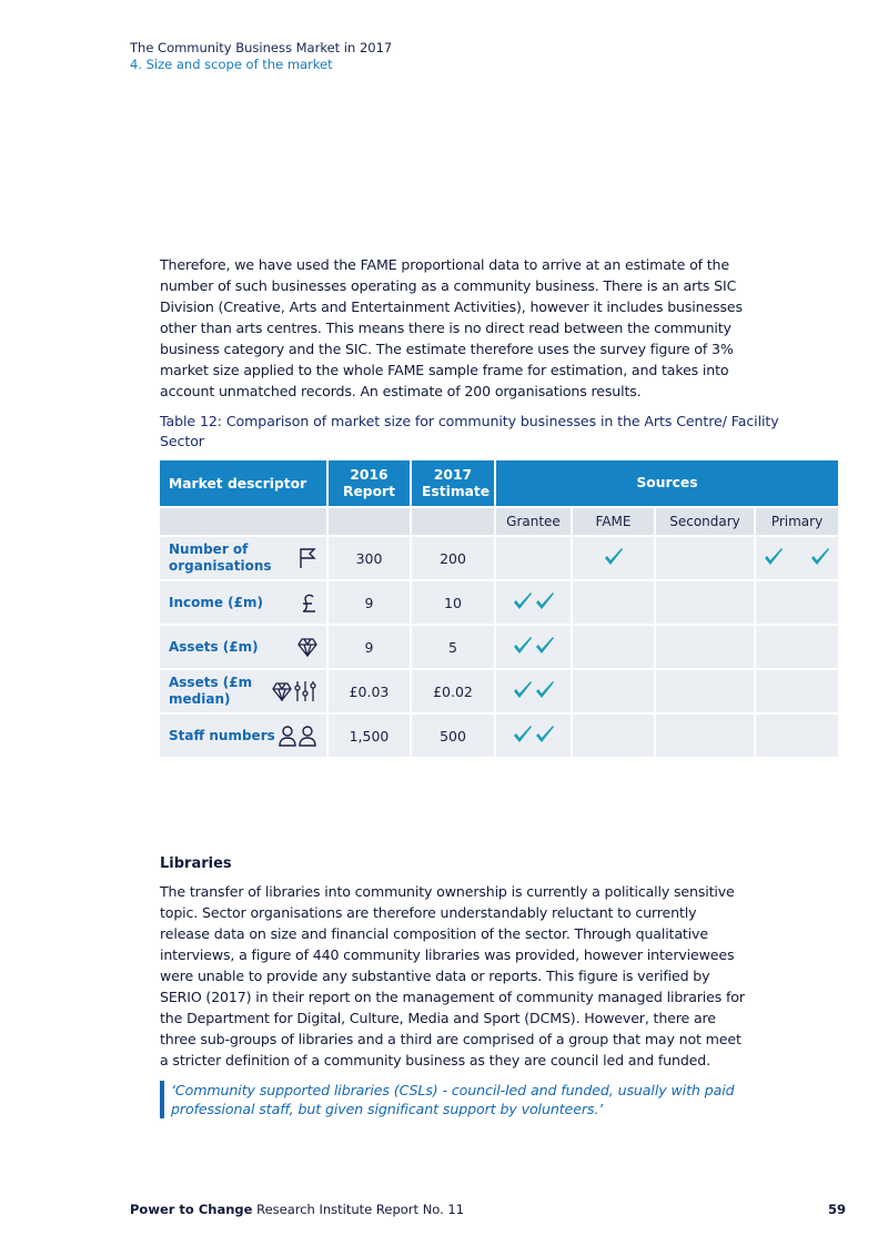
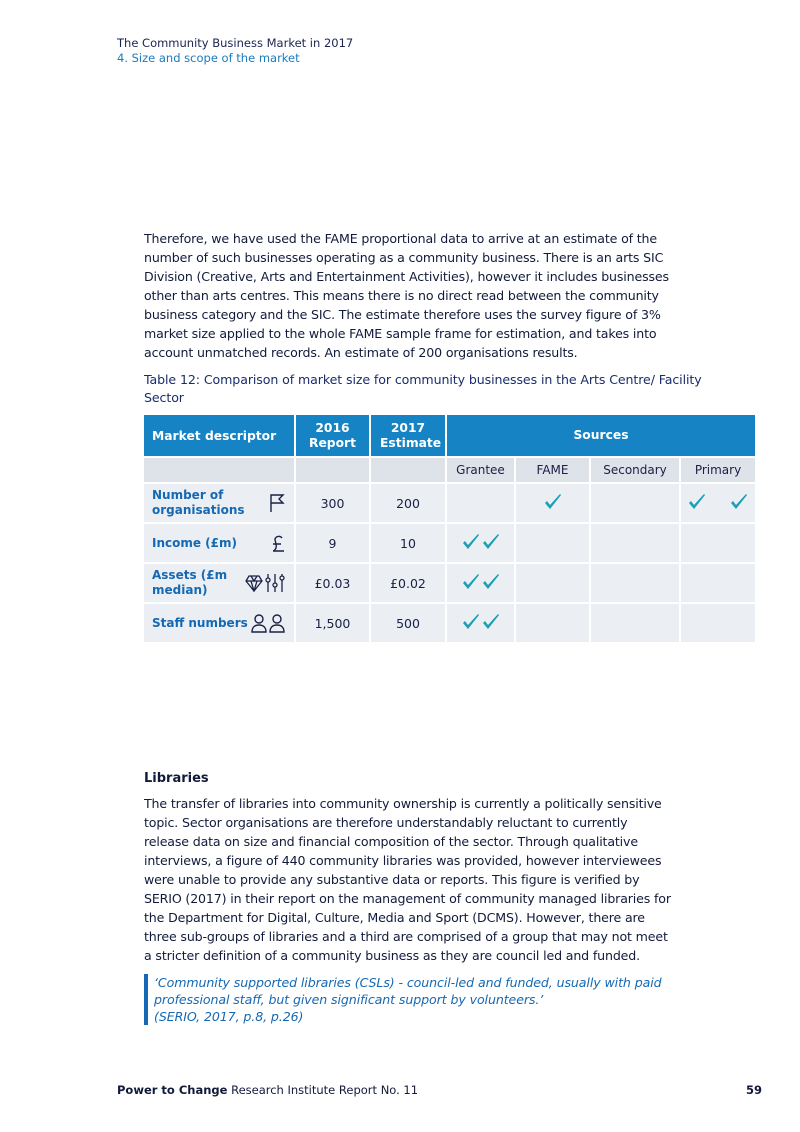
  The Community Business Market in 2017
  4. Size and scope of the market
  Therefore, we have used the FAME proportional data to arrive at an estimate of the number of such businesses operating as a community business. There is an arts SIC Division (Creative, Arts and Entertainment Activities), however it includes businesses other than arts centres. This means there is no direct read between the community business category and the SIC. The estimate therefore uses the survey figure of 3% market size applied to the whole FAME sample frame for estimation, and takes into account unmatched records. An estimate of 200 organisations results.
  Table 12: Comparison of market size for community businesses in the Arts Centre/ Facility Sector
  Market descriptor	2016 Report	2017 Estimate	Sources
  			Grantee	FAME	Secondary	Primary
  Number of organisations	300	200
  Income (£m)	9	10
- Assets (£m)	9	5
  Assets (£m median)	£0.03	£0.02
  Staff numbers	1,500	500
  Libraries
  The transfer of libraries into community ownership is currently a politically sensitive topic. Sector organisations are therefore understandably reluctant to currently release data on size and financial composition of the sector. Through qualitative interviews, a figure of 440 community libraries was provided, however interviewees were unable to provide any substantive data or reports. This figure is verified by SERIO (2017) in their report on the management of community managed libraries for the Department for Digital, Culture, Media and Sport (DCMS). However, there are three sub-groups of libraries and a third are comprised of a group that may not meet a stricter definition of a community business as they are council led and funded.
  ‘Community supported libraries (CSLs) - council-led and funded, usually with paid professional staff, but given significant support by volunteers.’
+ (SERIO, 2017, p.8, p.26)
  Power to Change Research Institute Report No. 11
  59
